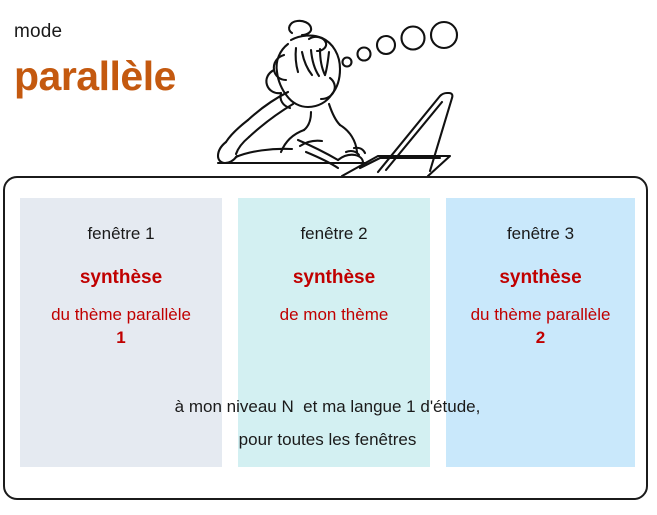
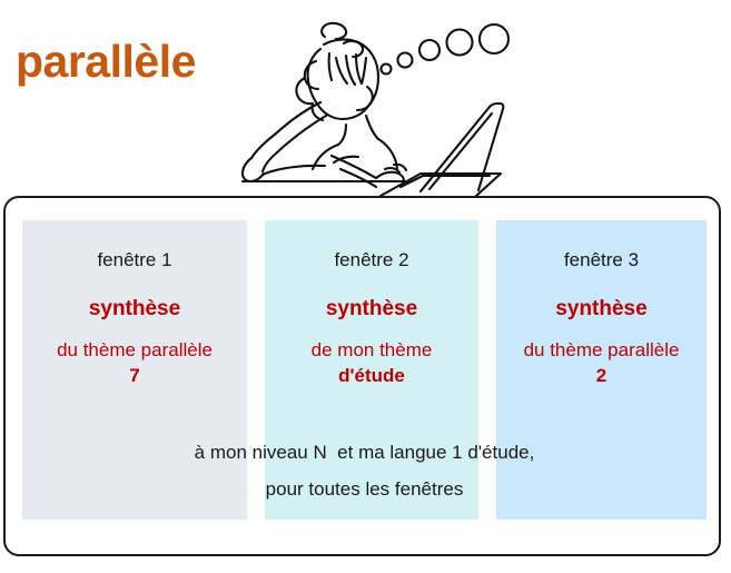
- mode
  parallèle
  fenêtre 1
  synthèse
  du thème parallèle
- 1
+ 7
  fenêtre 2
  synthèse
  de mon thème
+ d'étude
  fenêtre 3
  synthèse
  du thème parallèle
  2
  à mon niveau N et ma langue 1 d'étude,
  pour toutes les fenêtres
